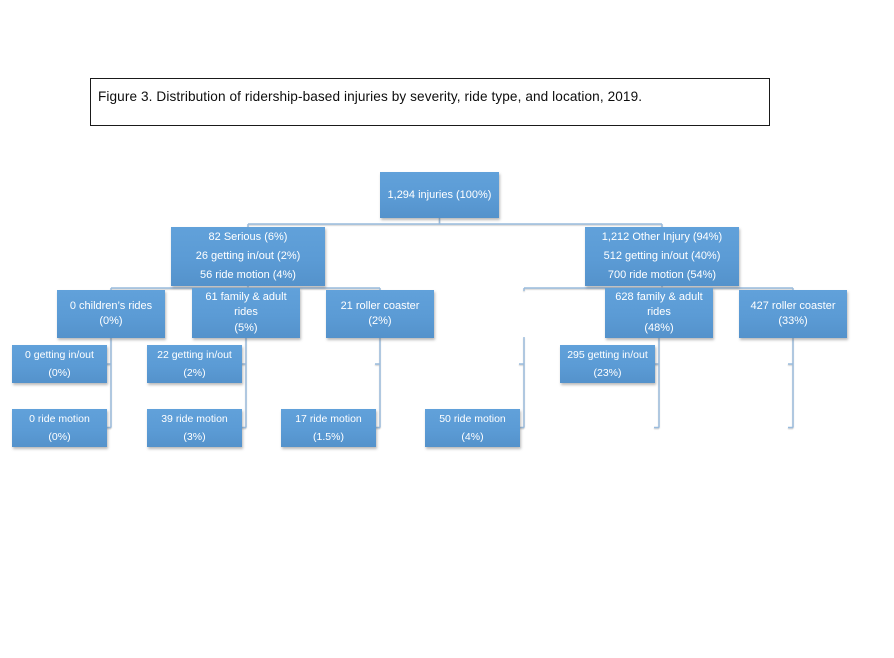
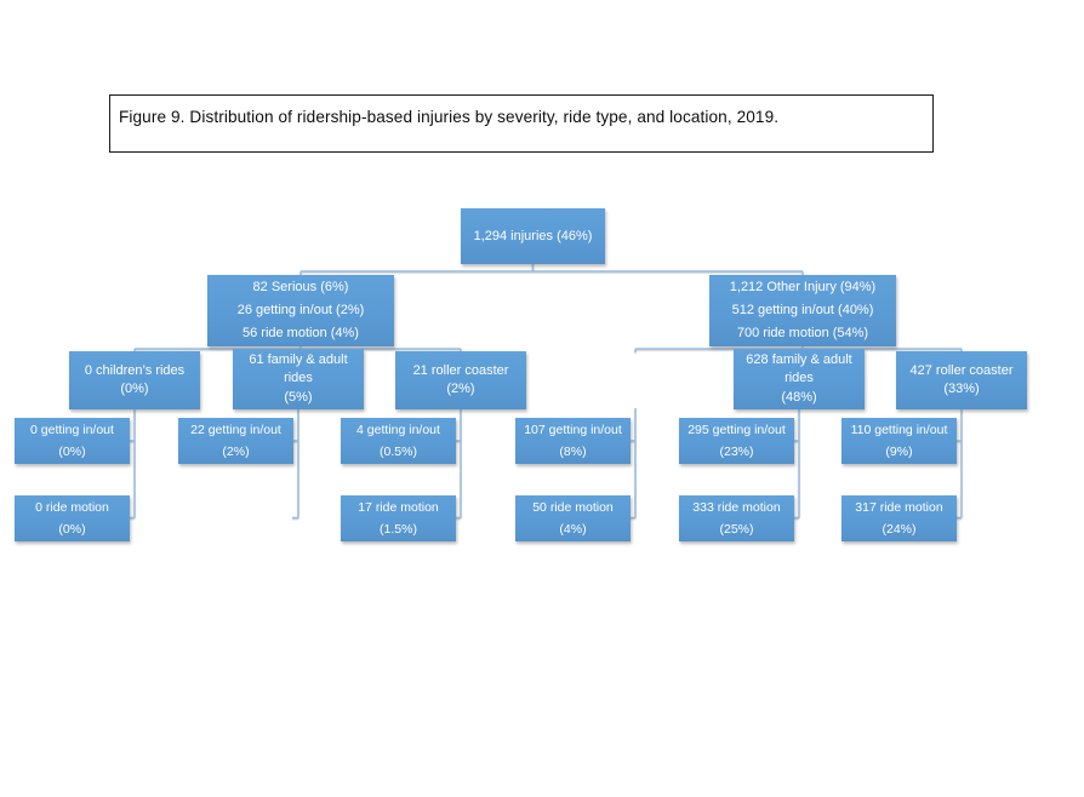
- Figure 3. Distribution of ridership-based injuries by severity, ride type, and location, 2019.
+ Figure 9. Distribution of ridership-based injuries by severity, ride type, and location, 2019.
- 1,294 injuries (100%)
+ 1,294 injuries (46%)
  82 Serious (6%)
  26 getting in/out (2%)
  56 ride motion (4%)
  1,212 Other Injury (94%)
  512 getting in/out (40%)
  700 ride motion (54%)
  0 children’s rides
  (0%)
  61 family & adult
  rides
  (5%)
  21 roller coaster
  (2%)
  628 family & adult
  rides
  (48%)
  427 roller coaster
  (33%)
  0 getting in/out
  (0%)
  22 getting in/out
  (2%)
+ 4 getting in/out
+ (0.5%)
+ 107 getting in/out
+ (8%)
  295 getting in/out
  (23%)
+ 110 getting in/out
+ (9%)
  0 ride motion
  (0%)
- 39 ride motion
- (3%)
  17 ride motion
  (1.5%)
  50 ride motion
  (4%)
+ 333 ride motion
+ (25%)
+ 317 ride motion
+ (24%)
